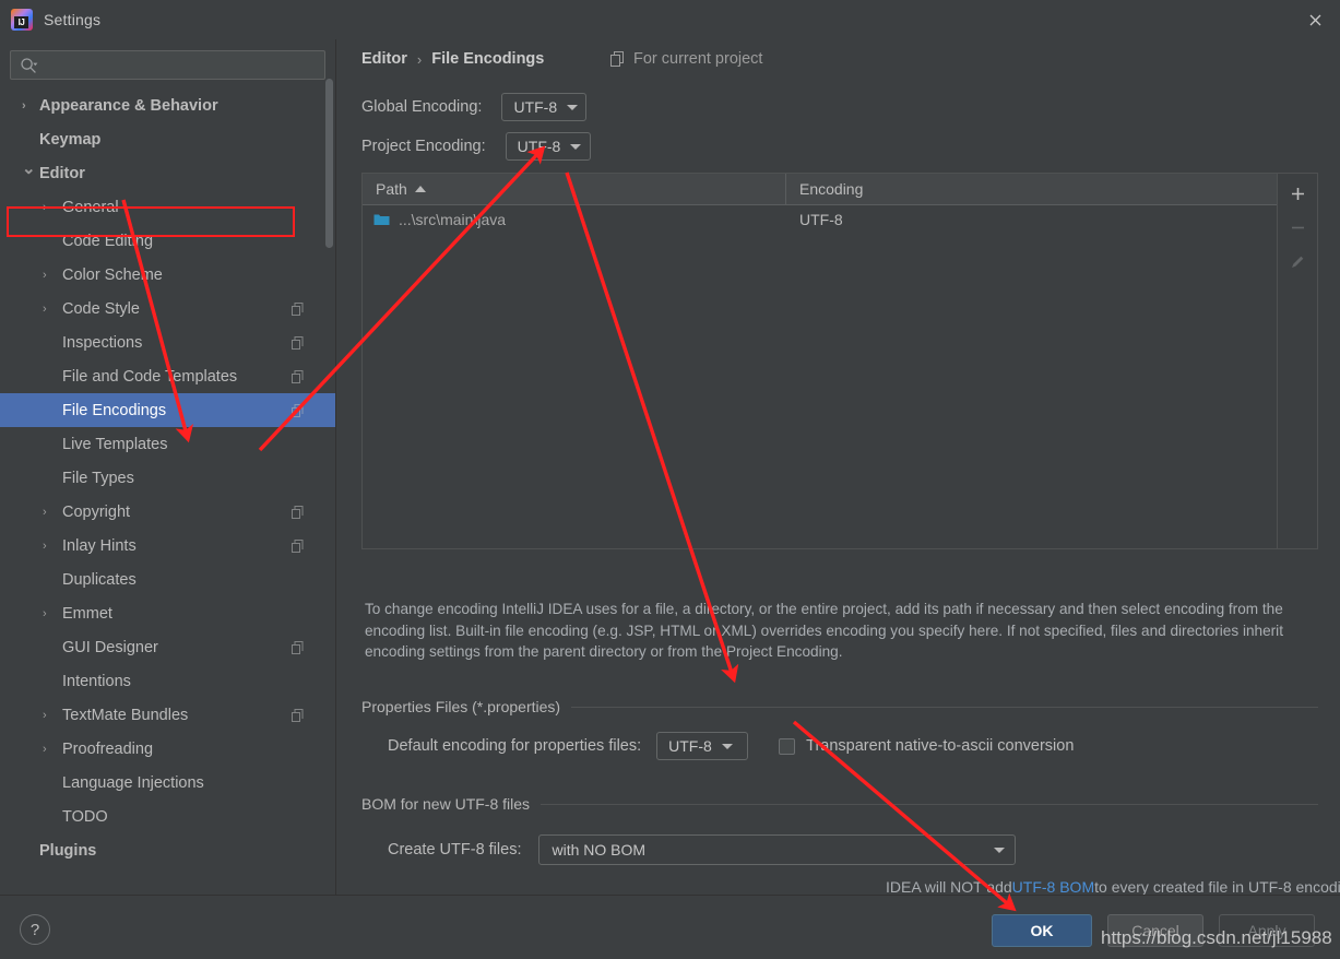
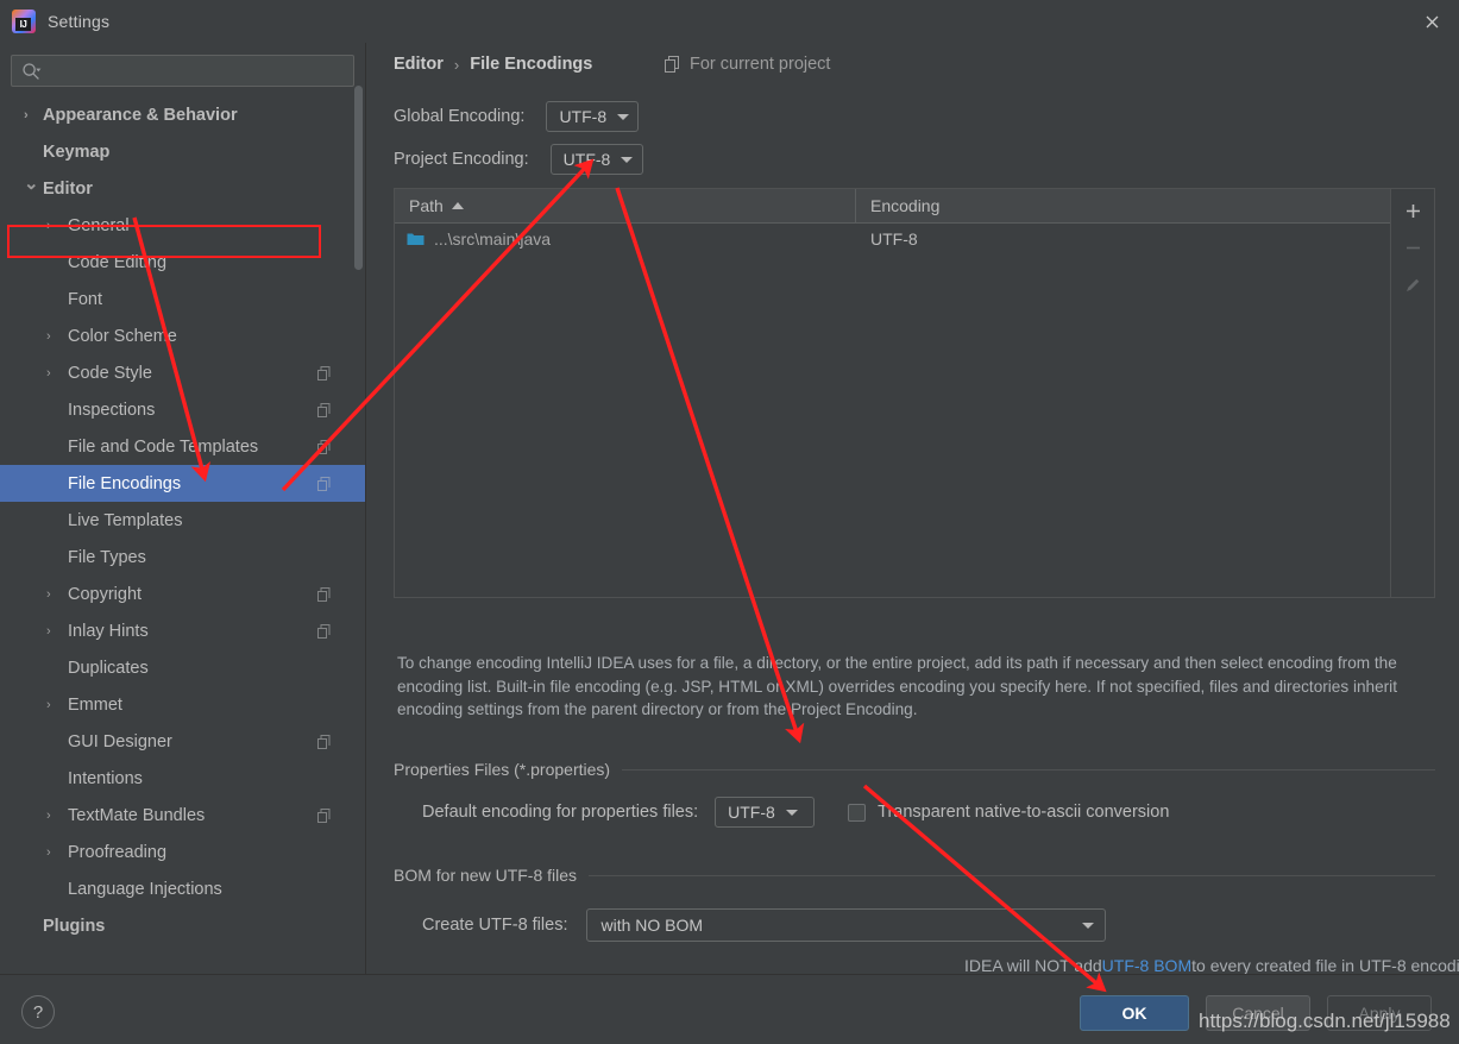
  Settings
  ›
  Appearance & Behavior
  Keymap
  ⌄
  Editor
  ›
  General
  Code Editng
+ Font
  ›
  Color Scheme
  ›
  Code Style
  Inspections
  File and Code Templates
  File Encodings
  Live Templates
  File Types
  ›
  Copyright
  ›
  Inlay Hints
  Duplicates
  ›
  Emmet
  GUI Designer
  Intentions
  ›
  TextMate Bundles
  ›
  Proofreading
  Language Injections
- TODO
  Plugins
  Editor
  ›
  File Encodings
  For current project
  Global Encoding:
  UTF-8
  Project Encoding:
  UTF-8
  Path
  Encoding
  ...\src\mainjava
  UTF-8
  To change encoding IntelliJ IDEA uses for a file, a diectory, or the entire project, add its path if necessary and then select encoding from the encoding list. Built-in file encoding (e.g. JSP, HTML or XML) overrides encoding you specify here. If not specified, files and directories inherit encoding settings from the parent directory or from the Project Encoding.
  Properties Files (*.properties)
  Default encoding for properties files:
  UTF-8
  Trnsparent native-to-ascii conversion
  BOM for new UTF-8 files
  Create UTF-8 files:
  with NO BOM
  IDEA will NOT add
  UTF-8 BOM
  to every created file in UTF-8 encodi
  ?
  OK
  Cancel
  Apply
  https://blog.csdn.net/jl15988
